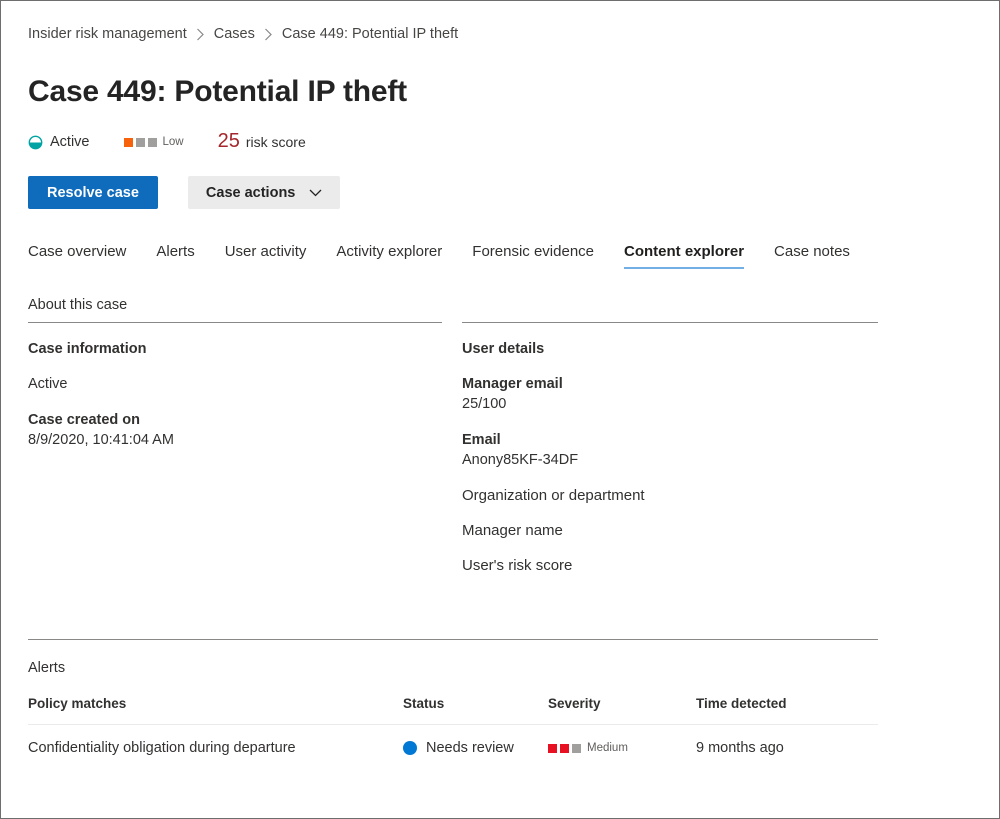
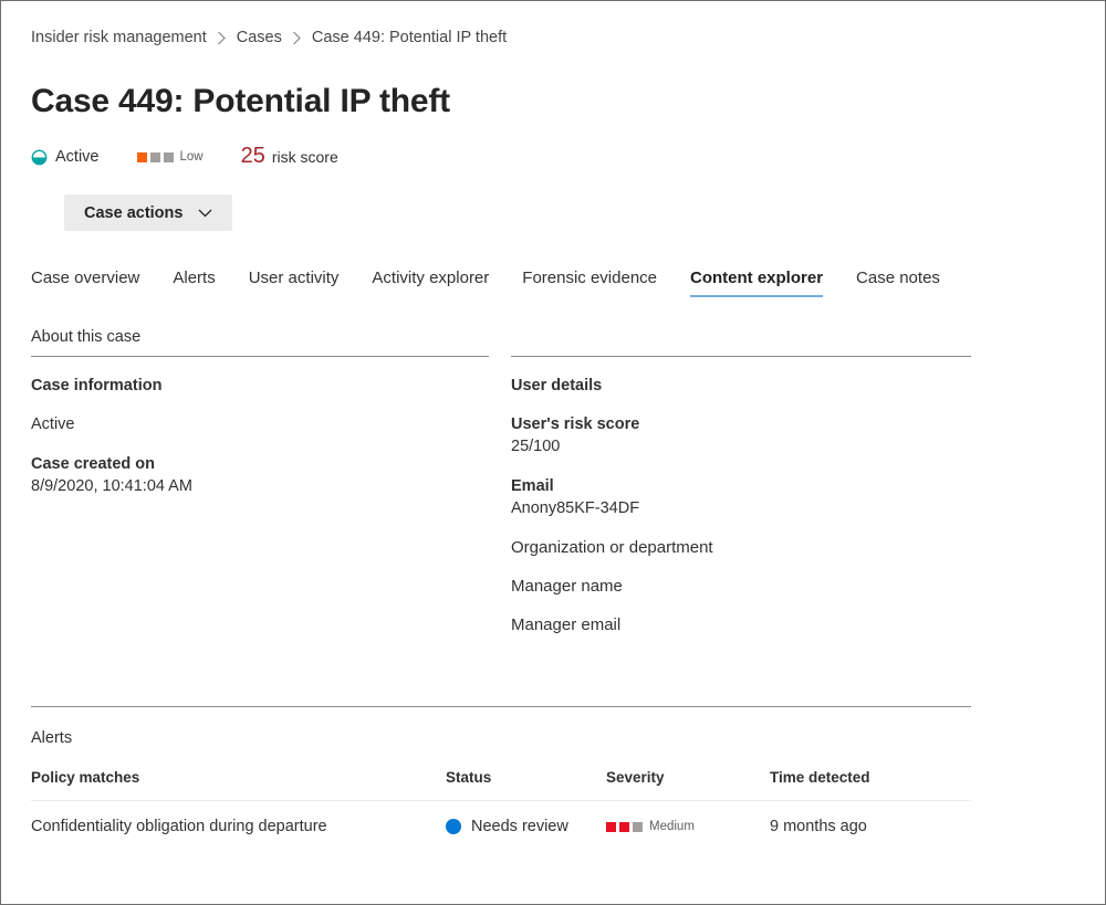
  Insider risk management
  Cases
  Case 449: Potential IP theft
  Case 449: Potential IP theft
  Active
  Low
  25
  risk score
- Resolve case
  Case actions
  Case overview
  Alerts
  User activity
  Activity explorer
  Forensic evidence
  Content explorer
  Case notes
  About this case
  Case information
  Active
  Case created on
  8/9/2020, 10:41:04 AM
  User details
- Manager email
+ User's risk score
  25/100
  Email
  Anony85KF-34DF
  Organization or department
  Manager name
- User's risk score
+ Manager email
  Alerts
  Policy matches	Status	Severity	Time detected
  Confidentiality obligation during departure	Needs review	Medium	9 months ago
